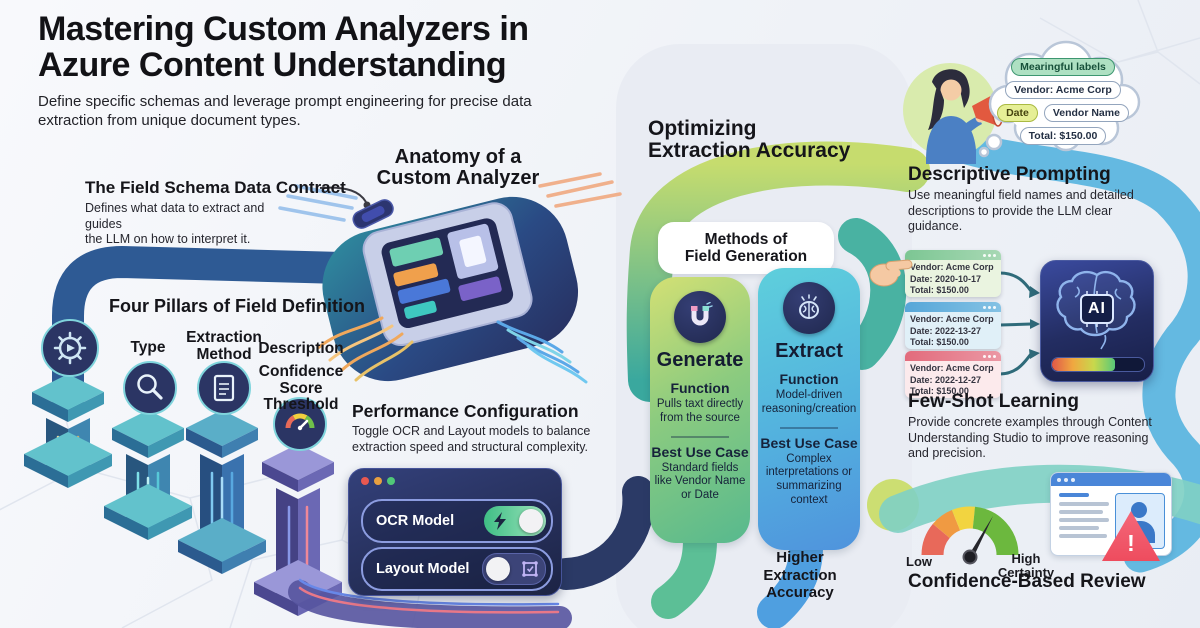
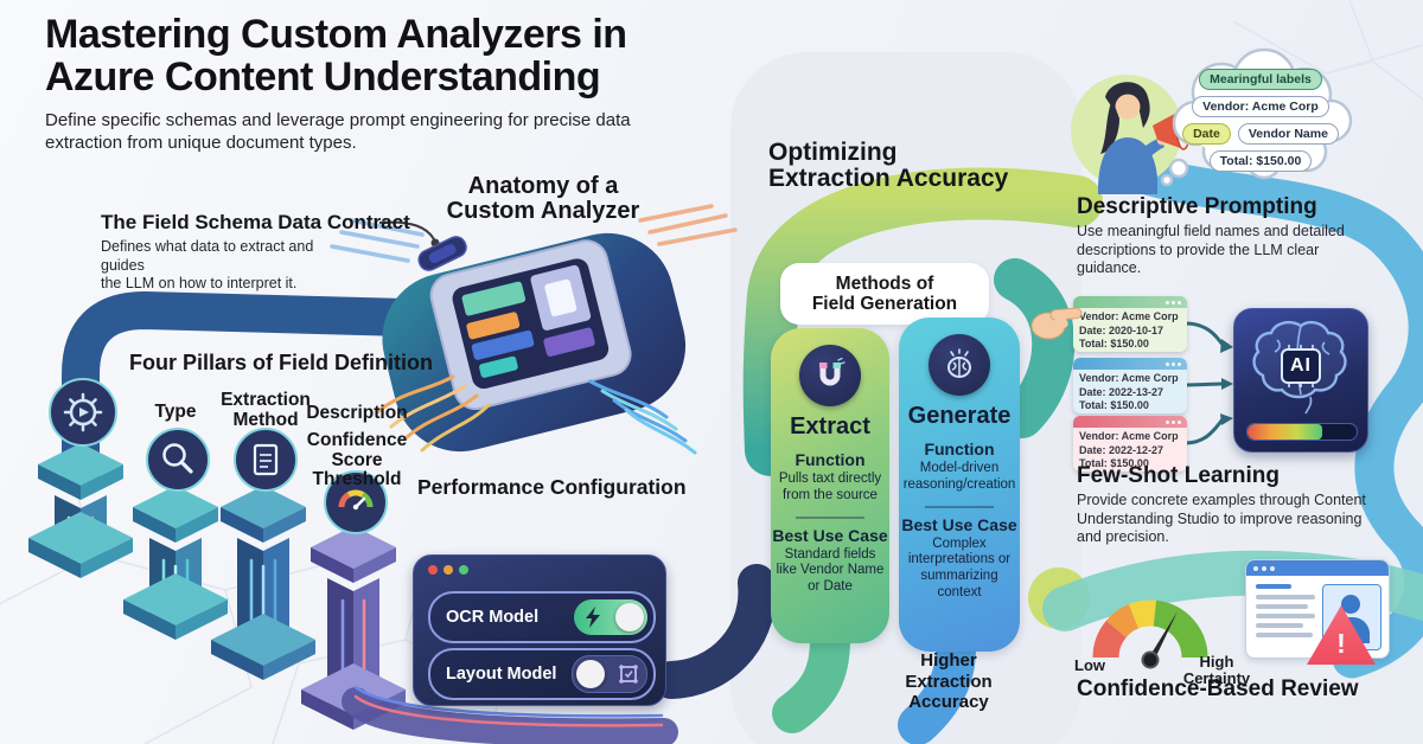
  Mastering Custom Analyzers in
  Azure Content Understanding
  Define specific schemas and leverage prompt engineering for precise data
  extraction from unique document types.
  The Field Schema Data Contract
  Defines what data to extract and guides
  the LLM on how to interpret it.
  Anatomy of a
  Custom Analyzer
  Four Pillars of Field Definition
  Type
  Extraction
  Method
  Description
  Confidence
  Score
  Threshold
  Performance Configuration
- Toggle OCR and Layout models to balance
- extraction speed and structural complexity.
  OCR Model
  Layout Model
  Optimizing
  Extraction Accuracy
  Methods of
  Field Generation
- Generate
+ Extract
  Function
  Pulls taxt directly
  from the source
  Best Use Case
  Standard fields
  like Vendor Name
  or Date
- Extract
+ Generate
  Function
  Model-driven
  reasoning/creation
  Best Use Case
  Complex
  interpretations or
  summarizing context
  Higher
  Extraction
  Accuracy
  Mearingful labels
  Vendor: Acme Corp
  Date
  Vendor Name
  Total: $150.00
  Descriptive Prompting
  Use meaningful field names and detailed
  descriptions to provide the LLM clear
  guidance.
  Vendor: Acme Corp
  Date: 2020-10-17
  Total: $150.00
  Vendor: Acme Corp
  Date: 2022-13-27
  Total: $150.00
  Vendor: Acme Corp
  Date: 2022-12-27
  Total: $150.00
  AI
  Few-Shot Learning
  Provide concrete examples through Content
  Understanding Studio to improve reasoning
  and precision.
  Low
  High
  Certainty
  !
  Confidence-Based Review
